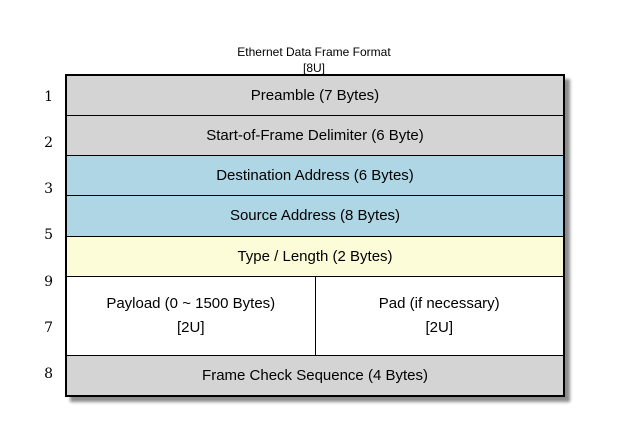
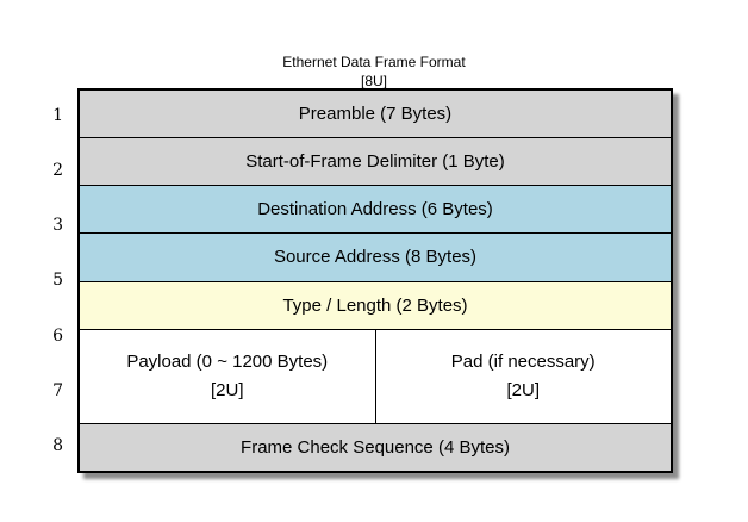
  Ethernet Data Frame Format
  [8U]
  1
  2
  3
  5
- 9
+ 6
  7
  8
  Preamble (7 Bytes)
- Start-of-Frame Delimiter (6 Byte)
+ Start-of-Frame Delimiter (1 Byte)
  Destination Address (6 Bytes)
  Source Address (8 Bytes)
  Type / Length (2 Bytes)
- Payload (0 ~ 1500 Bytes)
+ Payload (0 ~ 1200 Bytes)
  [2U]
  Pad (if necessary)
  [2U]
  Frame Check Sequence (4 Bytes)
